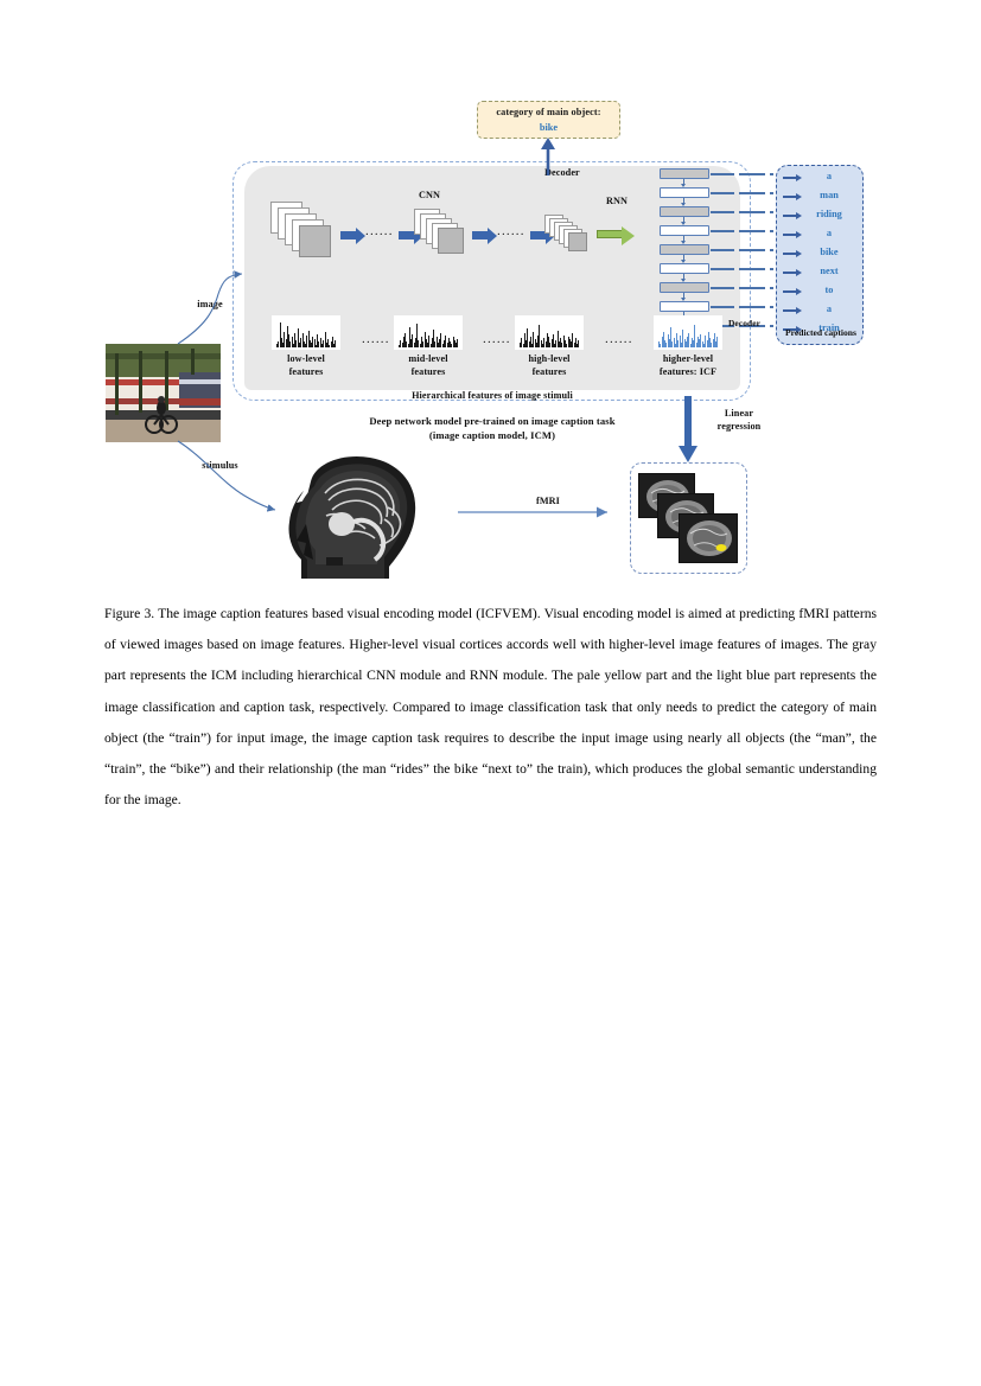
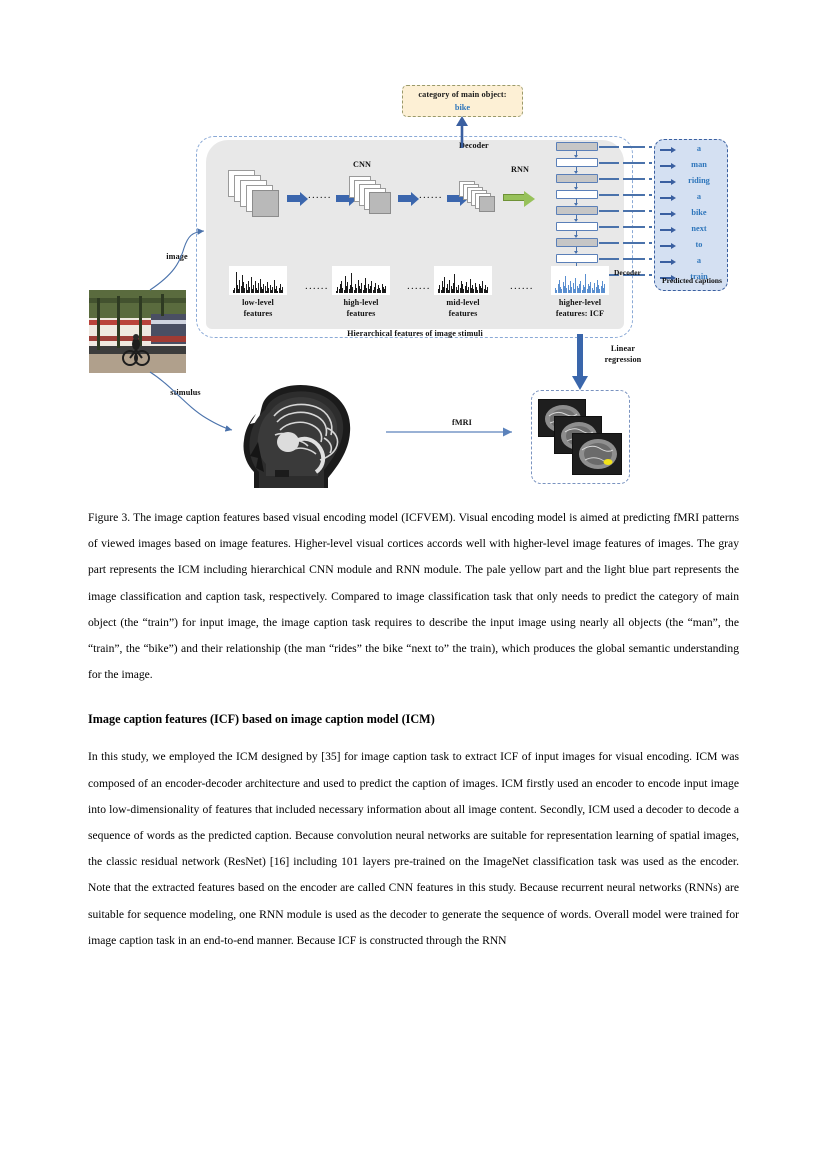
  category of main object:
  bike
  ......
  CNN
  ......
  ecoder
  RNN
  Decoder
  a
  man
  riding
  a
  bike
  next
  to
  a
  train
  Predicted captions
  low-level
  features
  ......
- mid-level
+ high-level
  features
  ......
- high-level
+ mid-level
  features
  ......
  higher-level
  features: ICF
  Hierarchical features of image stimuli
- Deep network model pre-trained on image caption task
- (image caption model, ICM)
  Linear
  regression
  image
  simulus
  fMRI
  Figure 3. The image caption features based visual encoding model (ICFVEM). Visual encoding model is aimed at predicting fMRI patterns of viewed images based on image features. Higher-level visual cortices accords well with higher-level image features of images. The gray part represents the ICM including hierarchical CNN module and RNN module. The pale yellow part and the light blue part represents the image classification and caption task, respectively. Compared to image classification task that only needs to predict the category of main object (the “train”) for input image, the image caption task requires to describe the input image using nearly all objects (the “man”, the “train”, the “bike”) and their relationship (the man “rides” the bike “next to” the train), which produces the global semantic understanding for the image.
+ Image caption features (ICF) based on image caption model (ICM)
+ In this study, we employed the ICM designed by [35] for image caption task to extract ICF of input images for visual encoding. ICM was composed of an encoder-decoder architecture and used to predict the caption of images. ICM firstly used an encoder to encode input image into low-dimensionality of features that included necessary information about all image content. Secondly, ICM used a decoder to decode a sequence of words as the predicted caption. Because convolution neural networks are suitable for representation learning of spatial images, the classic residual network (ResNet) [16] including 101 layers pre-trained on the ImageNet classification task was used as the encoder. Note that the extracted features based on the encoder are called CNN features in this study. Because recurrent neural networks (RNNs) are suitable for sequence modeling, one RNN module is used as the decoder to generate the sequence of words. Overall model were trained for image caption task in an end-to-end manner. Because ICF is constructed through the RNN
